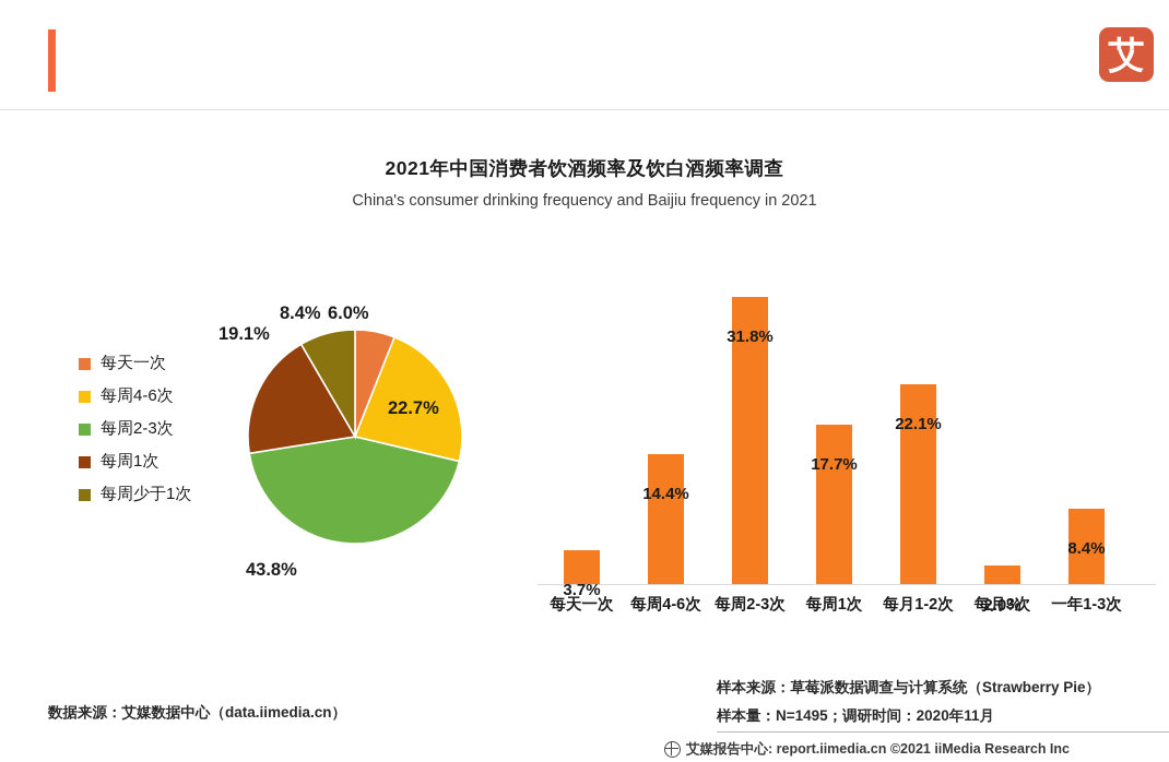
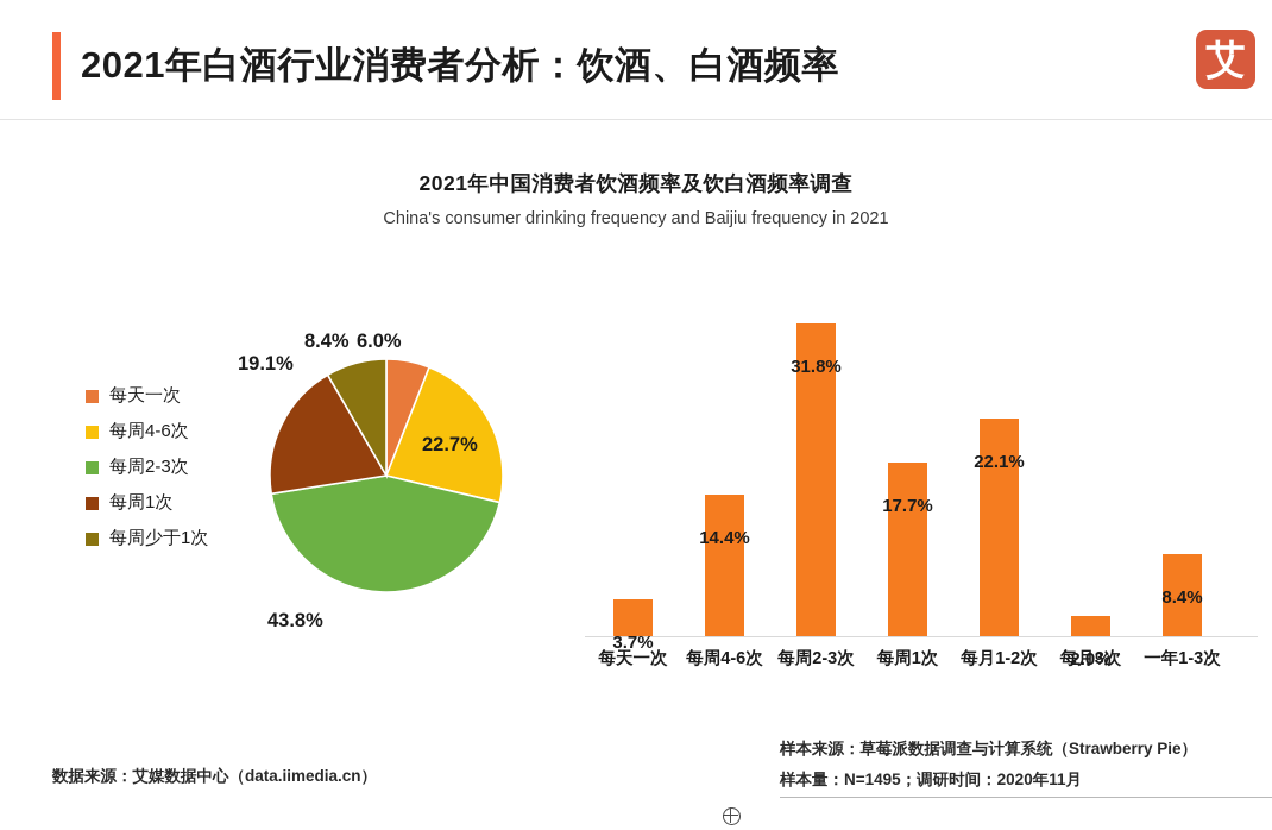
+ 2021年白酒行业消费者分析：饮酒、白酒频率
  艾
  2021年中国消费者饮酒频率及饮白酒频率调查
  China's consumer drinking frequency and Baijiu frequency in 2021
  6.0%
  22.7%
  43.8%
  19.1%
  8.4%
  每天一次
  每周4-6次
  每周2-3次
  每周1次
  每周少于1次
  3.7%
  每天一次
  14.4%
  每周4-6次
  31.8%
  每周2-3次
  17.7%
  每周1次
  22.1%
  每月1-2次
  2.0%
  每月3次
  8.4%
  一年1-3次
  数据来源：艾媒数据中心（data.iimedia.cn）
  样本来源：草莓派数据调查与计算系统（Strawberry Pie）
  样本量：N=1495；调研时间：2020年11月
- 艾媒报告中心: report.iimedia.cn ©2021 iiMedia Research Inc
